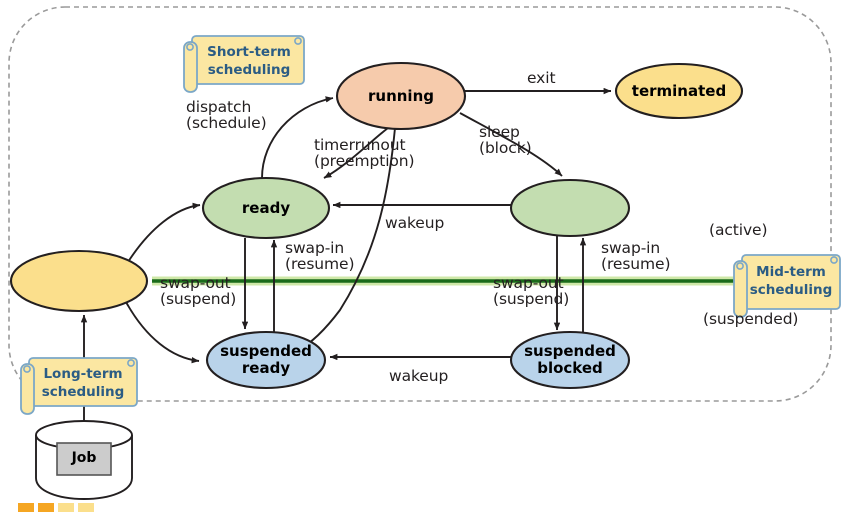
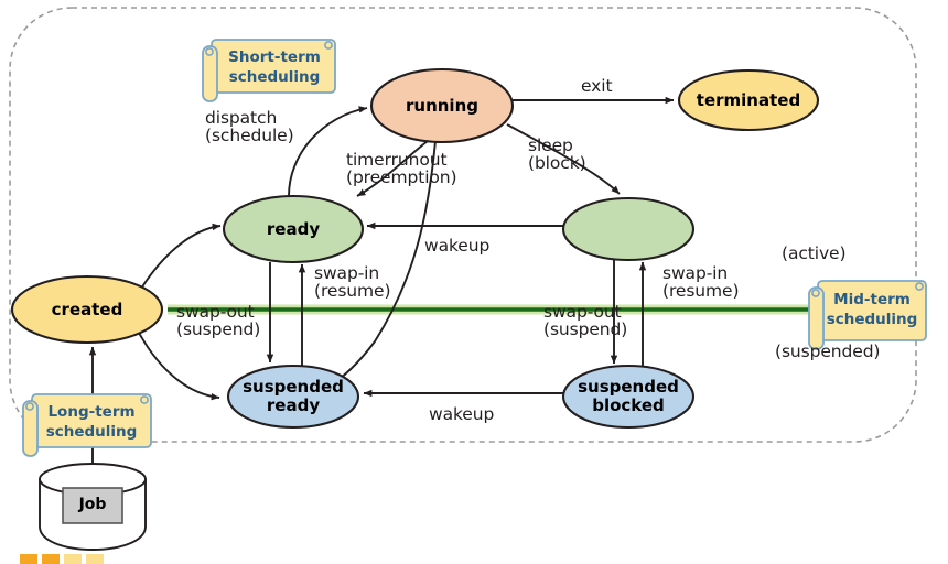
  running
  terminated
  ready
+ created
  suspended
  ready
  suspended
  blocked
  dispatch
  (schedule)
  exit
  sleep
  (block)
  timerrunout
  (preemption)
  wakeup
  swap-in
  (resume)
  swap-in
  (resume)
  swap-out
  (suspend)
  swap-out
  (suspend)
  (active)
  (suspended)
  wakeup
  Short-term
  scheduling
  Mid-term
  scheduling
  Long-term
  scheduling
  Job
